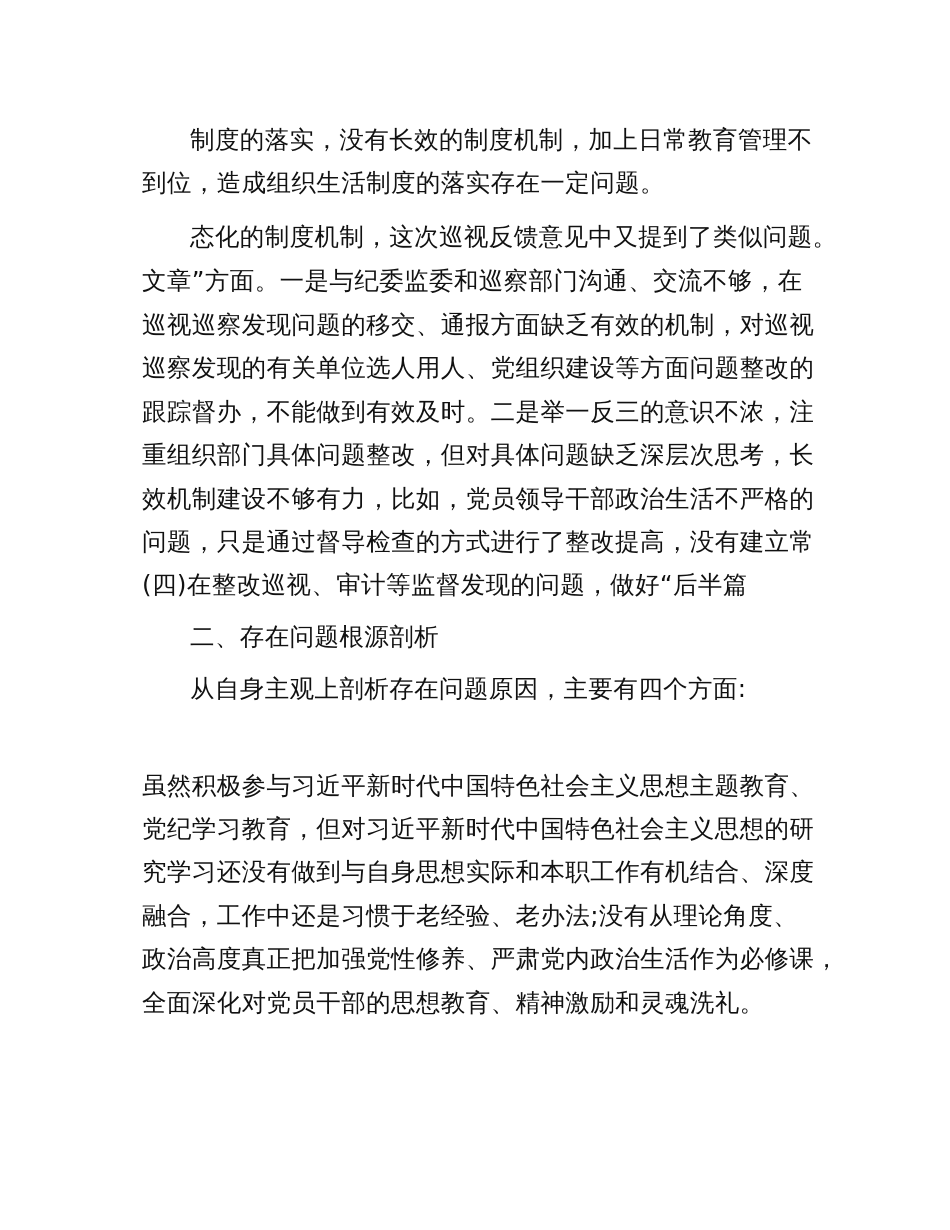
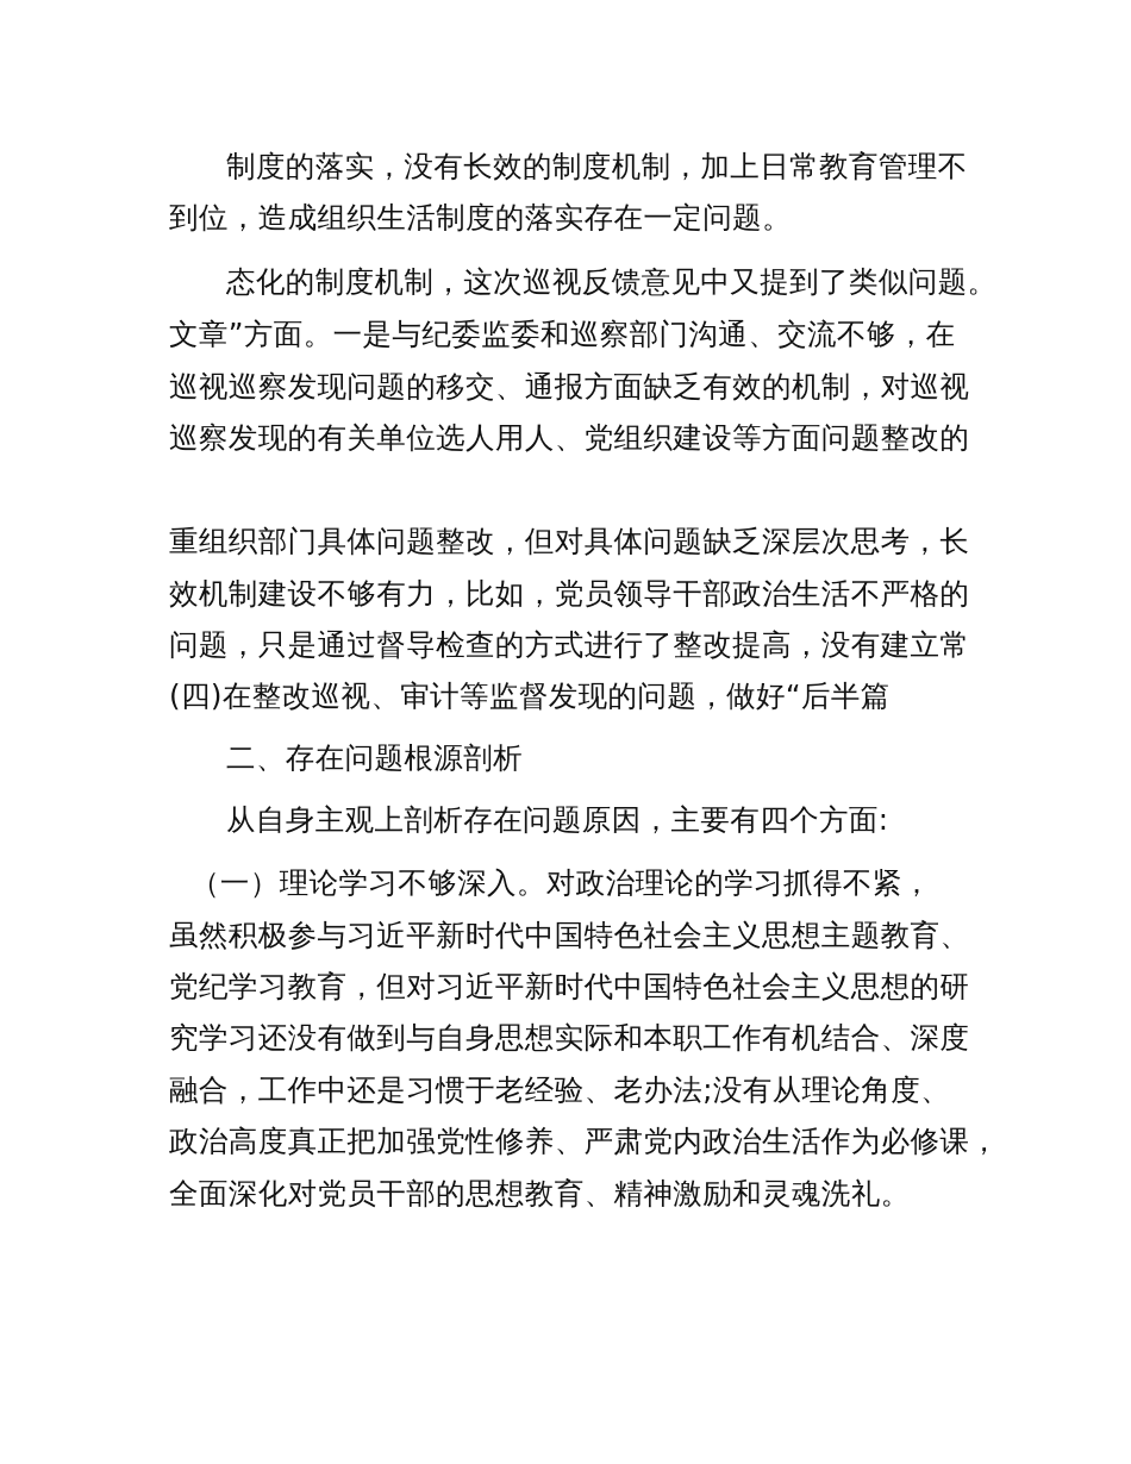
  制度的落实，没有长效的制度机制，加上日常教育管理不
  到位，造成组织生活制度的落实存在一定问题。
  态化的制度机制，这次巡视反馈意见中又提到了类似问题。
  文章”方面。一是与纪委监委和巡察部门沟通、交流不够，在
  巡视巡察发现问题的移交、通报方面缺乏有效的机制，对巡视
  巡察发现的有关单位选人用人、党组织建设等方面问题整改的
- 跟踪督办，不能做到有效及时。二是举一反三的意识不浓，注
  重组织部门具体问题整改，但对具体问题缺乏深层次思考，长
  效机制建设不够有力，比如，党员领导干部政治生活不严格的
  问题，只是通过督导检查的方式进行了整改提高，没有建立常
  (四)在整改巡视、审计等监督发现的问题，做好“后半篇
  二、存在问题根源剖析
  从自身主观上剖析存在问题原因，主要有四个方面:
+ （一）理论学习不够深入。对政治理论的学习抓得不紧，
  虽然积极参与习近平新时代中国特色社会主义思想主题教育、
  党纪学习教育，但对习近平新时代中国特色社会主义思想的研
  究学习还没有做到与自身思想实际和本职工作有机结合、深度
  融合，工作中还是习惯于老经验、老办法;没有从理论角度、
  政治高度真正把加强党性修养、严肃党内政治生活作为必修课，
  全面深化对党员干部的思想教育、精神激励和灵魂洗礼。
